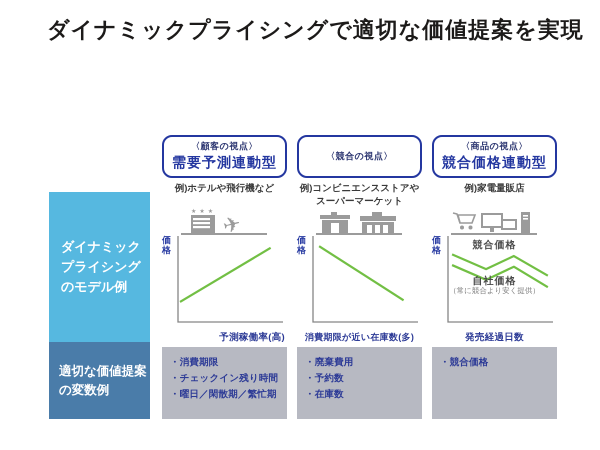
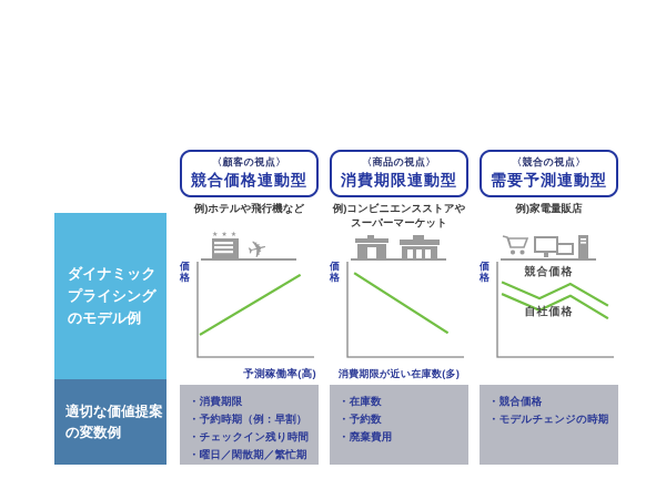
- ダイナミックプライシングで適切な価値提案を実現
  ダイナミック
  プライシング
  のモデル例
  適切な価値提案
  の変数例
  〈顧客の視点〉
- 需要予測連動型
+ 競合価格連動型
  例)ホテルや飛行機など
  価格
  予測稼働率(高)
  消費期限
+ 予約時期（例：早割）
  チェックイン残り時間
  曜日／閑散期／繁忙期
- 〈競合の視点〉
+ 〈商品の視点〉
+ 消費期限連動型
  例)コンビニエンスストアや
  スーパーマーケット
  価格
  消費期限が近い在庫数(多)
- 廃棄費用
+ 在庫数
  予約数
- 在庫数
+ 廃棄費用
- 〈商品の視点〉
+ 〈競合の視点〉
- 競合価格連動型
+ 需要予測連動型
  例)家電量販店
  価格
  競合価格
  自社価格
- （常に競合より安く提供）
- 発売経過日数
  競合価格
+ モデルチェンジの時期
